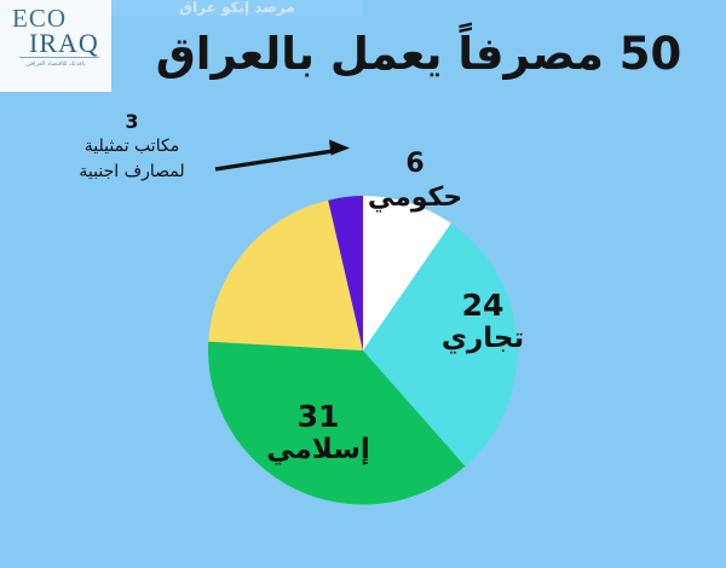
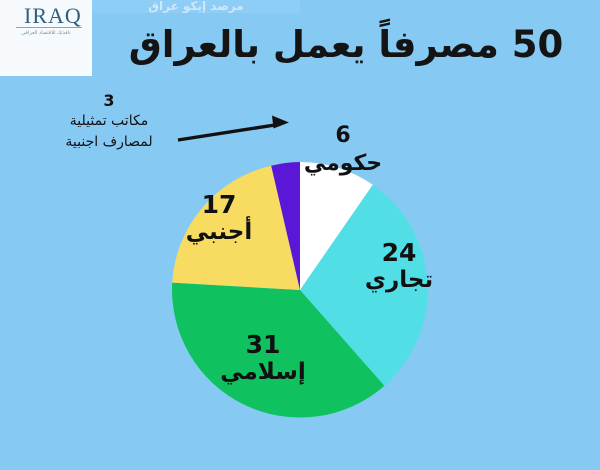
  مرصد إيكو عراق
- ECO
  IRAQ
  50 مصرفاً يعمل بالعراق
  3
  مكاتب تمثيلية
  لمصارف اجنبية
  6
  حكومي
  24
  تجاري
  31
  إسلامي
+ 17
+ أجنبي
